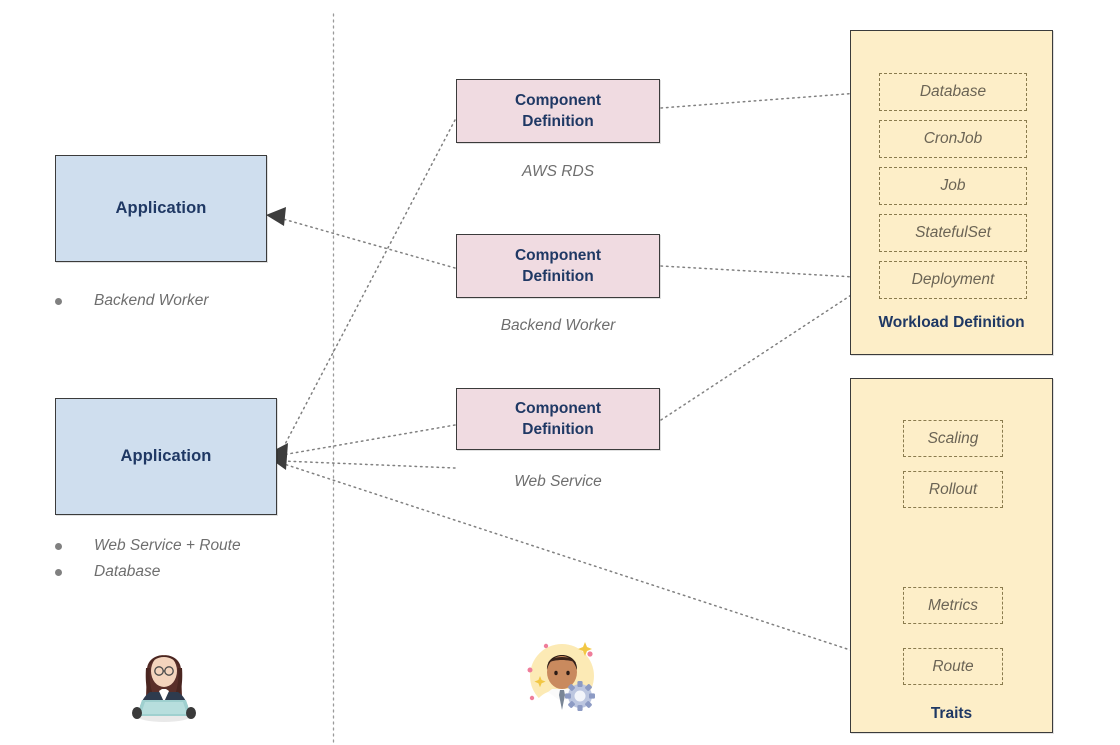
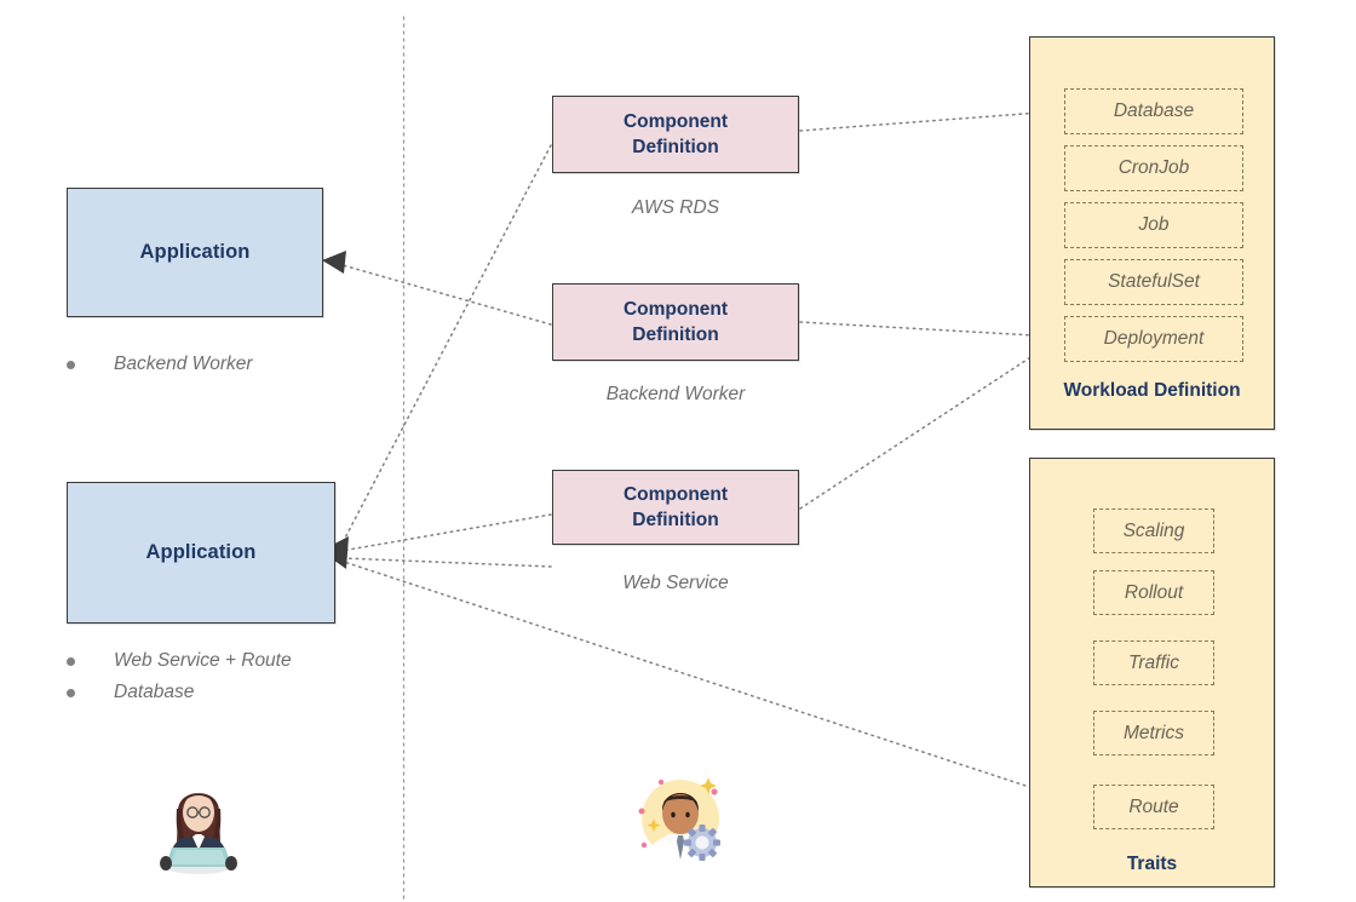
  Application
  Backend Worker
  Application
  Web Service + Route
  Database
  Component
  Definition
  AWS RDS
  Component
  Definition
  Backend Worker
  Component
  Definition
  Web Service
  Database
  CronJob
  Job
  StatefulSet
  Deployment
  Workload Definition
  Scaling
  Rollout
+ Traffic
  Metrics
  Route
  Traits
